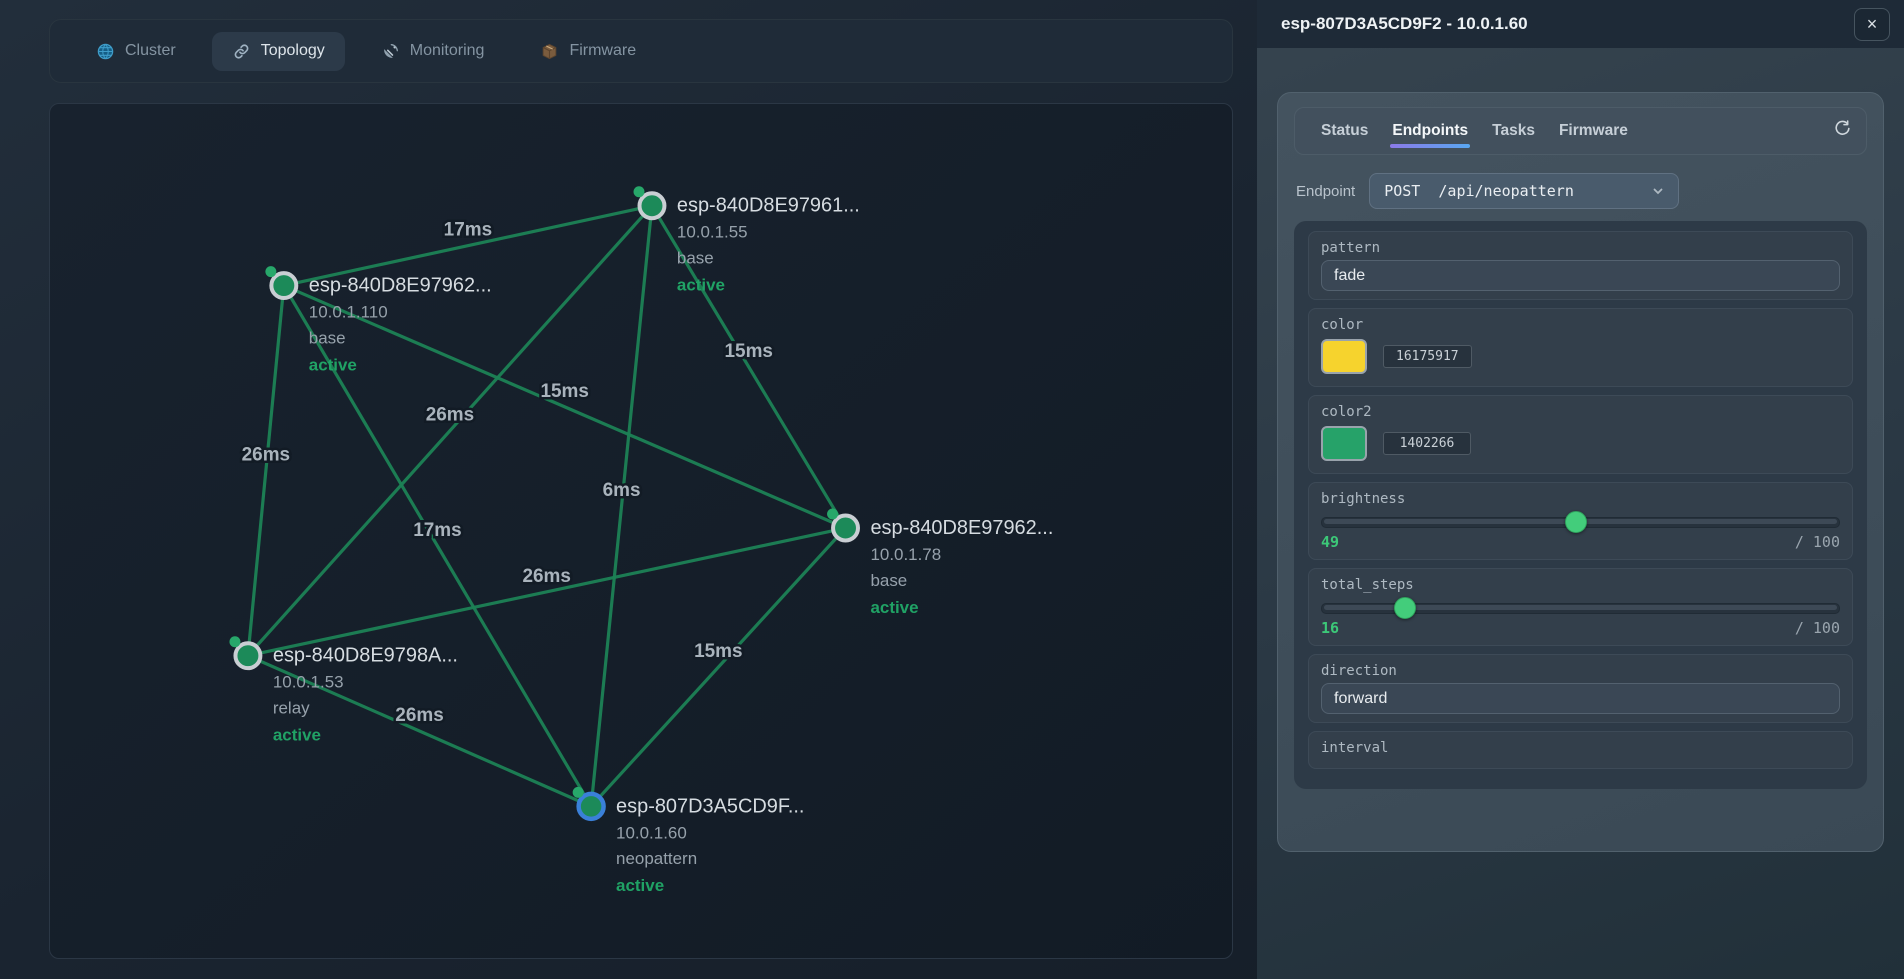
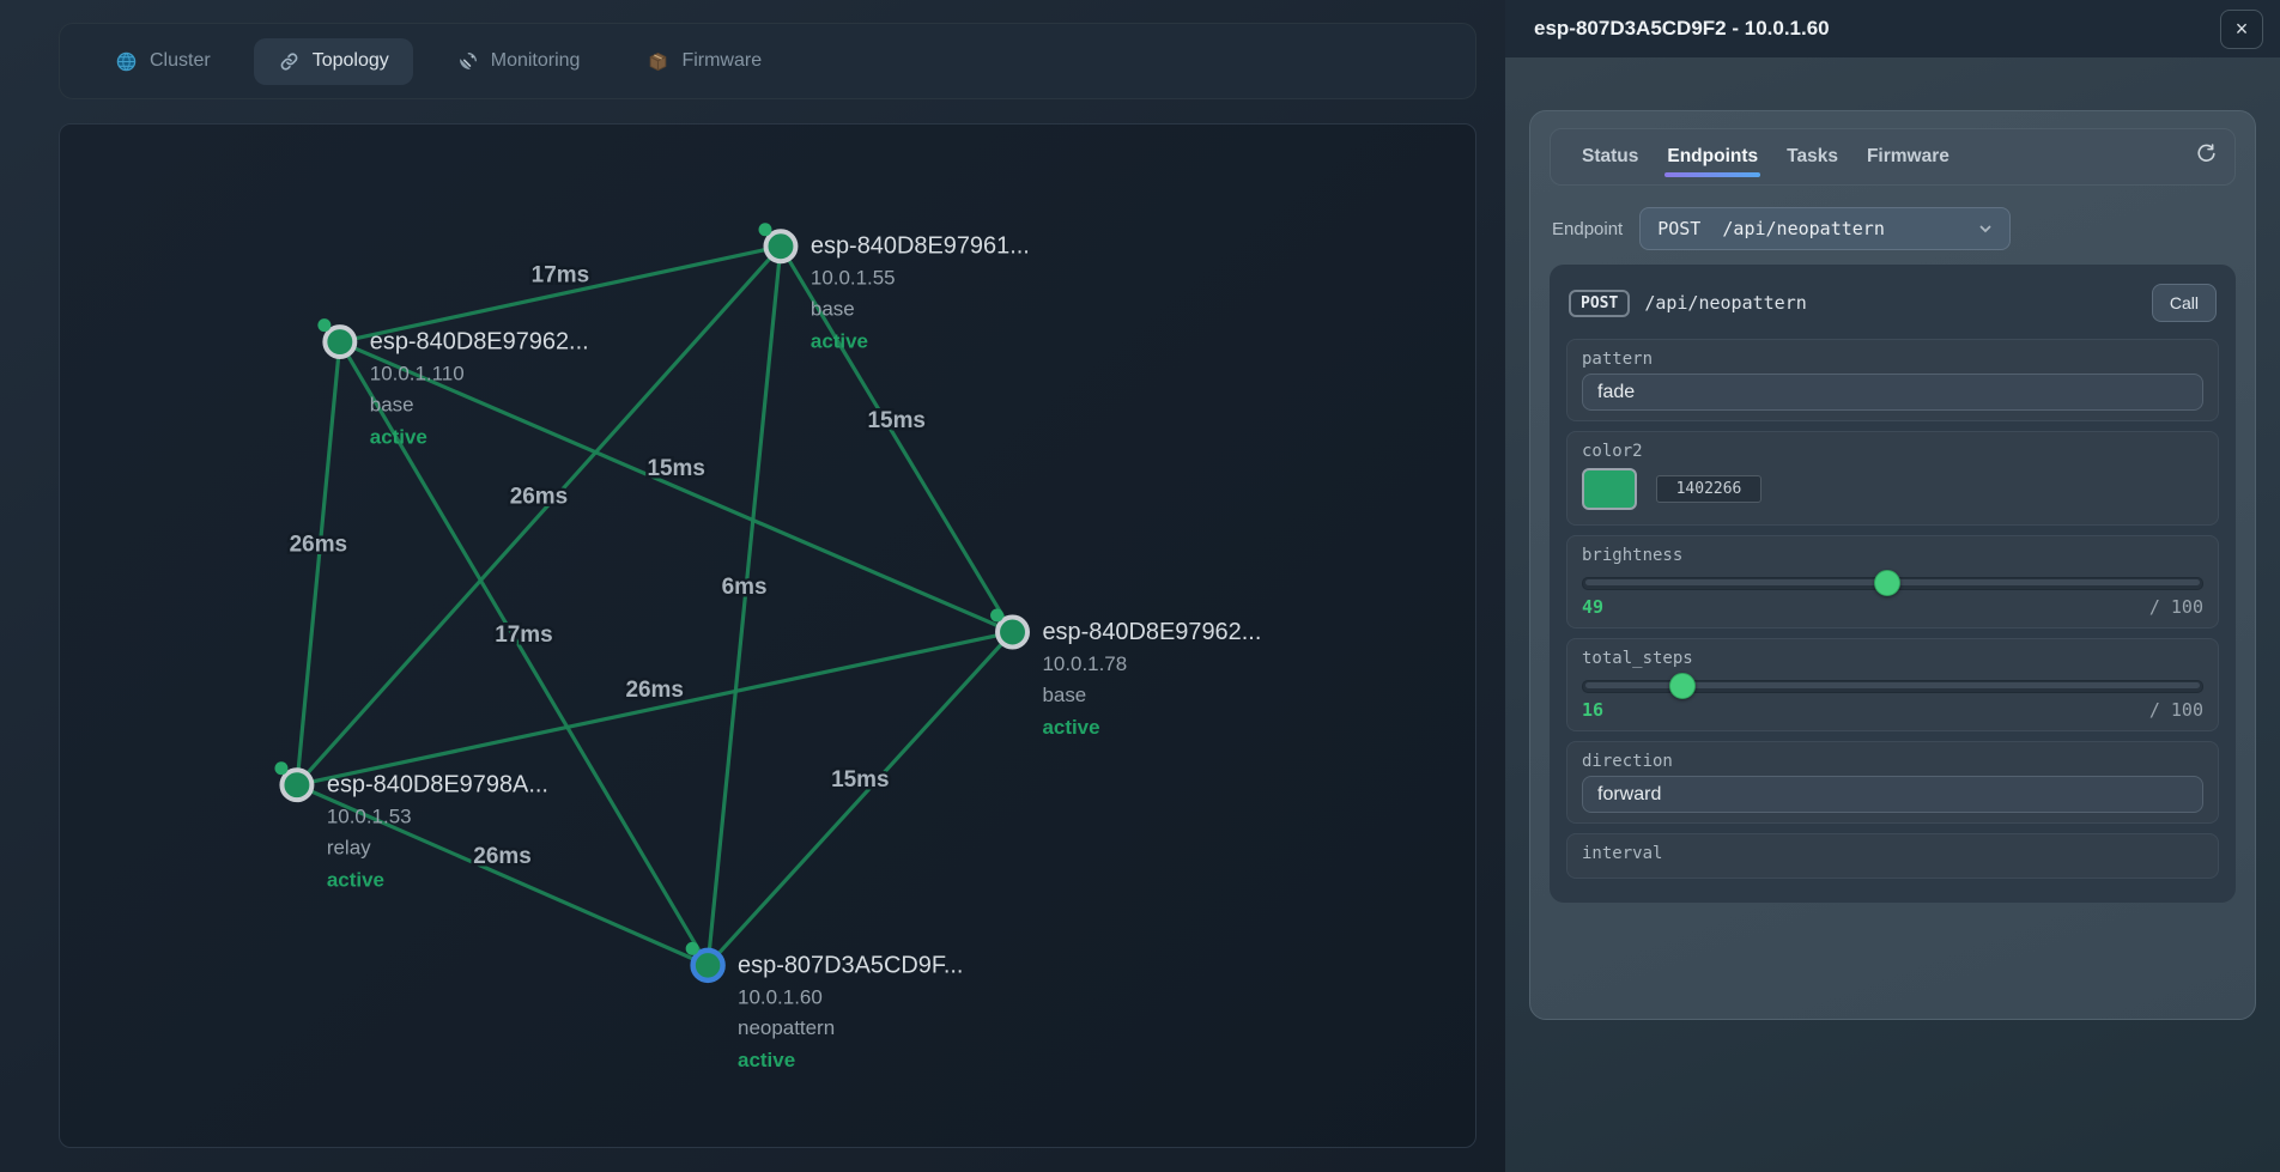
  Cluster
  Topology
  Monitoring
  Firmware
  17ms
  15ms
  26ms
  6ms
  15ms
  26ms
  17ms
  26ms
  15ms
  26ms
  esp-840D8E97961...
  10.0.1.55
  base
  active
  esp-840D8E97962...
  10.0.1.110
  base
  active
  esp-840D8E97962...
  10.0.1.78
  base
  active
  esp-840D8E9798A...
  10.0.1.53
  relay
  active
  esp-807D3A5CD9F...
  10.0.1.60
  neopattern
  active
  esp-807D3A5CD9F2 - 10.0.1.60
  ×
  Status
  Endpoints
  Tasks
  Firmware
  Endpoint
  POST /api/neopattern
+ POST
+ /api/neopattern
+ Call
  pattern
  fade
- color
- 16175917
  color2
  1402266
  brightness
  49
  / 100
  total_steps
  16
  / 100
  direction
  forward
  interval
